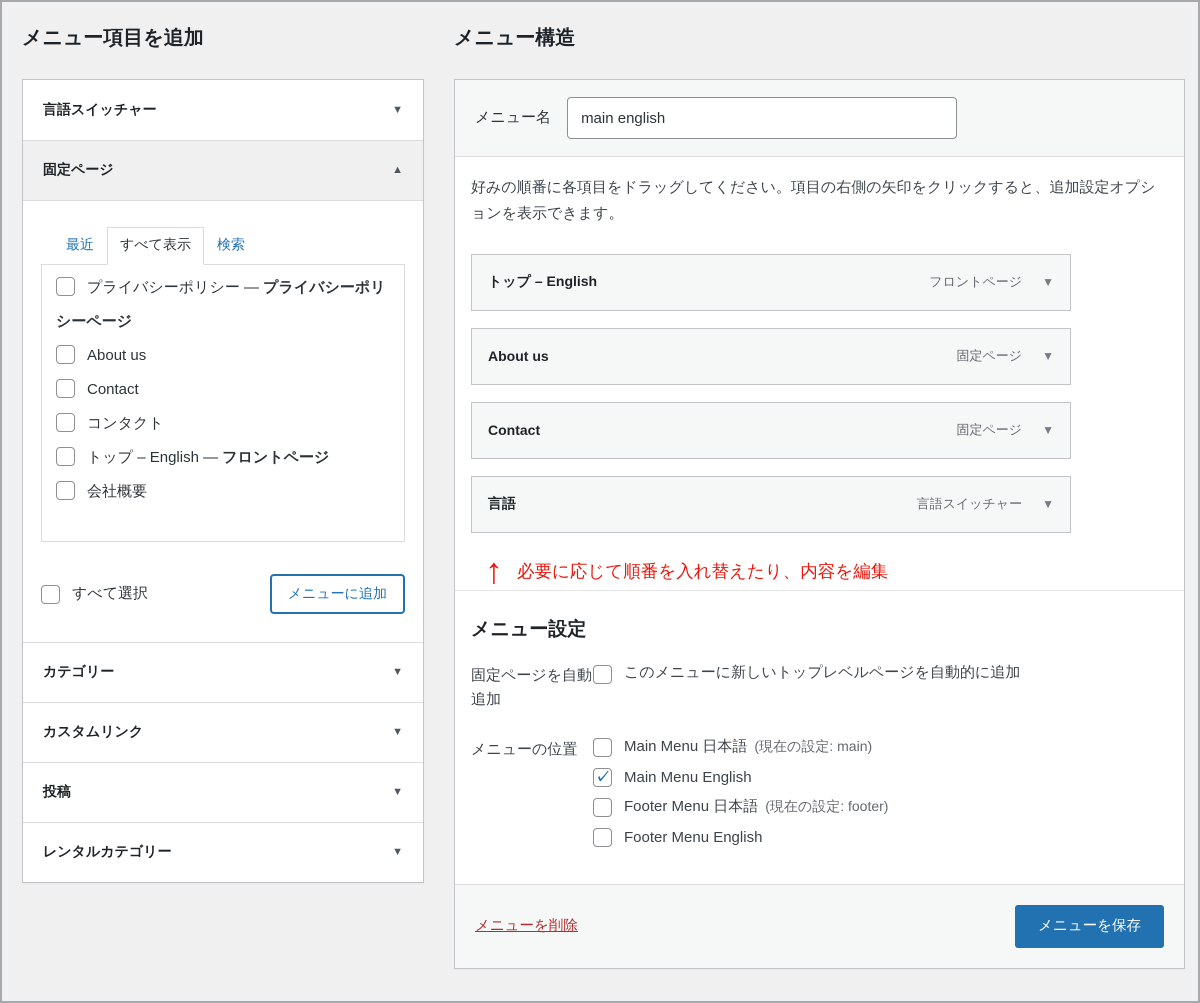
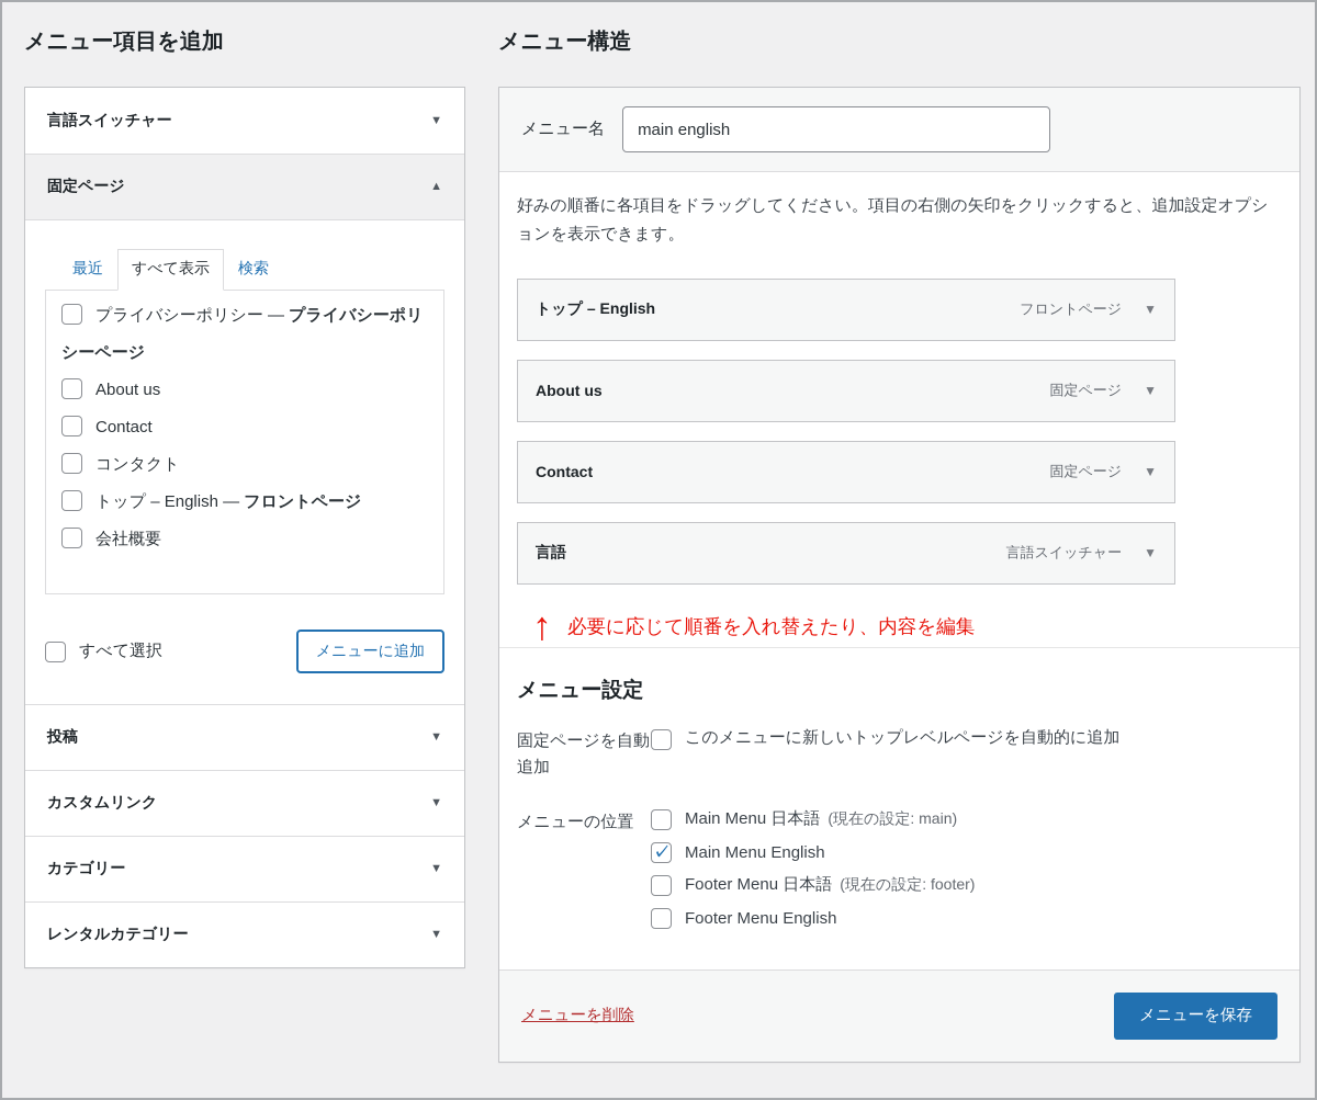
  メニュー項目を追加
  言語スイッチャー
  ▼
  固定ページ
  ▲
  最近
  すべて表示
  検索
  プライバシーポリシー — プライバシーポリシーページ
  About us
  Contact
  コンタクト
  トップ – English — フロントページ
  会社概要
  すべて選択
  メニューに追加
- カテゴリー
+ 投稿
  ▼
  カスタムリンク
  ▼
- 投稿
+ カテゴリー
  ▼
  レンタルカテゴリー
  ▼
  メニュー構造
  メニュー名
  main english
  好みの順番に各項目をドラッグしてください。項目の右側の矢印をクリックすると、追加設定オプションを表示できます。
  トップ – English
  フロントページ
  ▼
  About us
  固定ページ
  ▼
  Contact
  固定ページ
  ▼
  言語
  言語スイッチャー
  ▼
  ↑
  必要に応じて順番を入れ替えたり、内容を編集
  メニュー設定
  固定ページを自動追加
  このメニューに新しいトップレベルページを自動的に追加
  メニューの位置
  Main Menu 日本語
  (現在の設定: main)
  Main Menu English
  Footer Menu 日本語
  (現在の設定: footer)
  Footer Menu English
  メニューを削除
  メニューを保存
